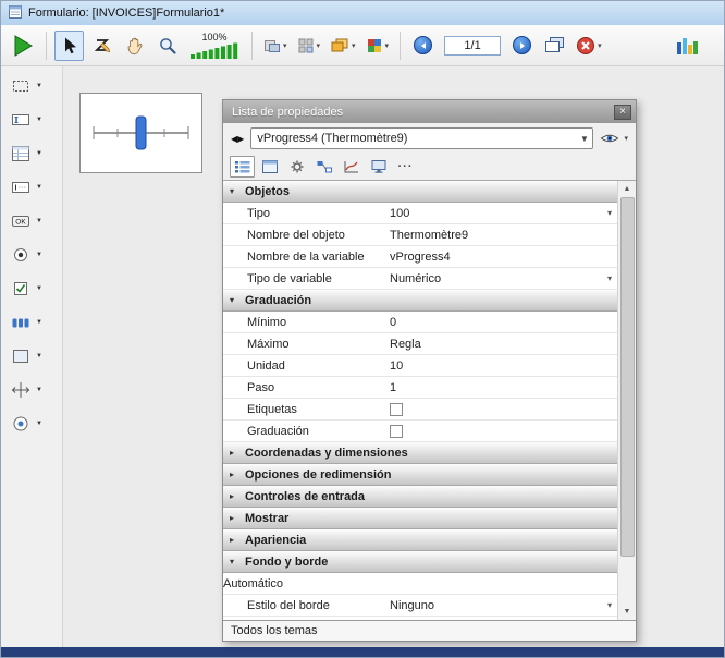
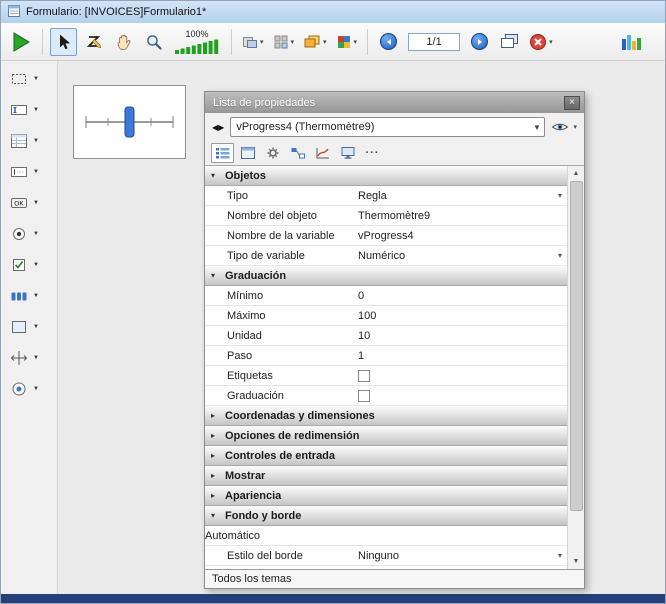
  Formulario: [INVOICES]Formulario1*
  100%
  1/1
  Lista de propiedades
  ×
  ◀
  ▶
  vProgress4 (Thermomètre9)
  ▼
  ···
  ▾
  Objetos
  Tipo
- 100
+ Regla
  ▾
  Nombre del objeto
  Thermomètre9
  Nombre de la variable
  vProgress4
  Tipo de variable
  Numérico
  ▾
  ▾
  Graduación
  Mínimo
  0
  Máximo
- Regla
+ 100
  Unidad
  10
  Paso
  1
  Etiquetas
  Graduación
  ▸
  Coordenadas y dimensiones
  ▸
  Opciones de redimensión
  ▸
  Controles de entrada
  ▸
  Mostrar
  ▸
  Apariencia
  ▾
  Fondo y borde
  Automático
  Estilo del borde
  Ninguno
  ▾
  Todos los temas
